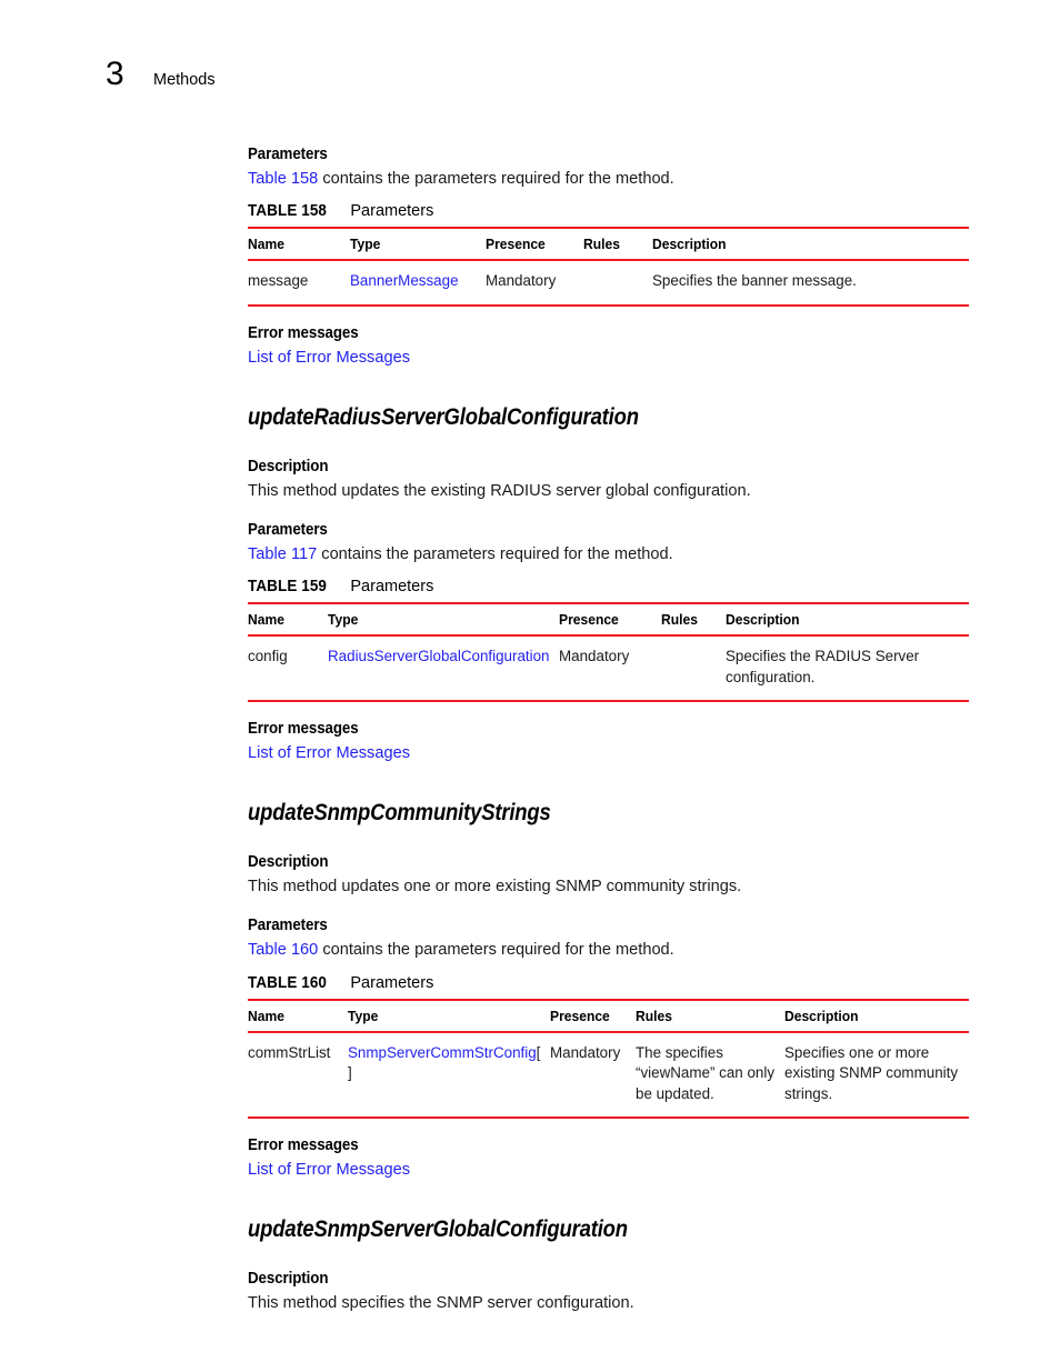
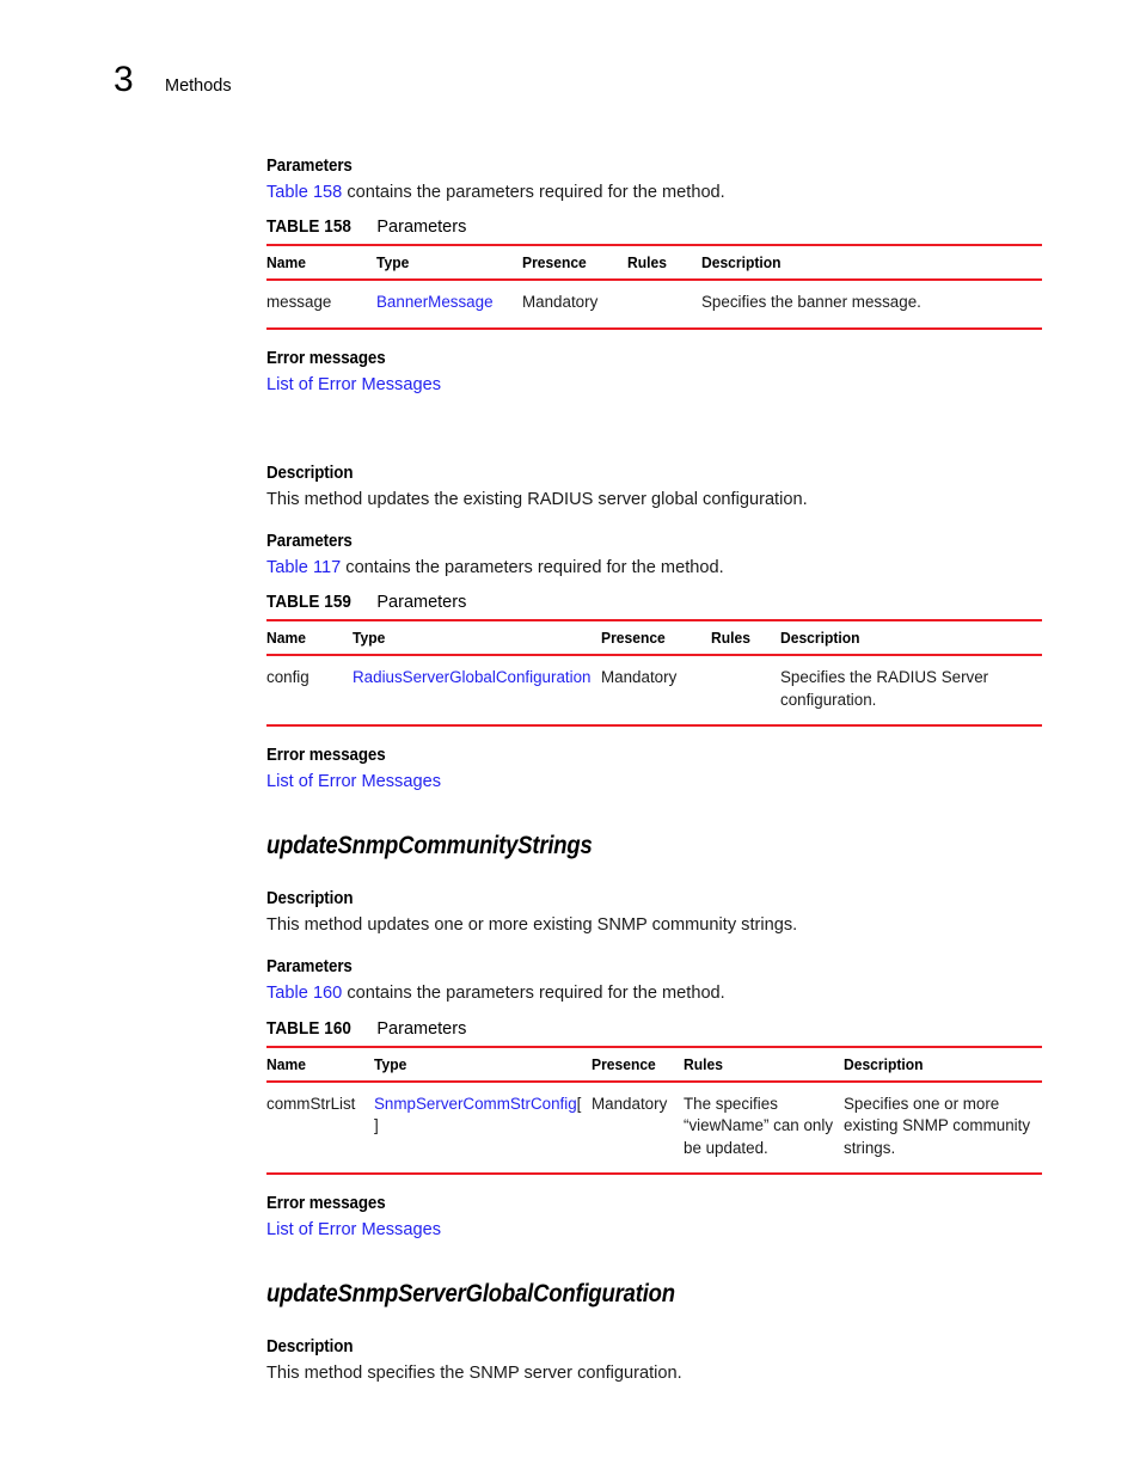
  3
  Methods
  Parameters
  Table 158 contains the parameters required for the method.
  TABLE 158 Parameters
  Name	Type	Presence	Rules	Description
  message	BannerMessage	Mandatory		Specifies the banner message.
  Error messages
  List of Error Messages
- updateRadiusServerGlobalConfiguration
  Description
  This method updates the existing RADIUS server global configuration.
  Parameters
  Table 117 contains the parameters required for the method.
  TABLE 159 Parameters
  Name	Type	Presence	Rules	Description
  config	RadiusServerGlobalConfiguration	Mandatory		Specifies the RADIUS Server configuration.
  Error messages
  List of Error Messages
  updateSnmpCommunityStrings
  Description
  This method updates one or more existing SNMP community strings.
  Parameters
  Table 160 contains the parameters required for the method.
  TABLE 160 Parameters
  Name	Type	Presence	Rules	Description
  commStrList	SnmpServerCommStrConfig[ ]	Mandatory	The specifies “viewName” can only be updated.	Specifies one or more existing SNMP community strings.
  Error messages
  List of Error Messages
  updateSnmpServerGlobalConfiguration
  Description
  This method specifies the SNMP server configuration.
